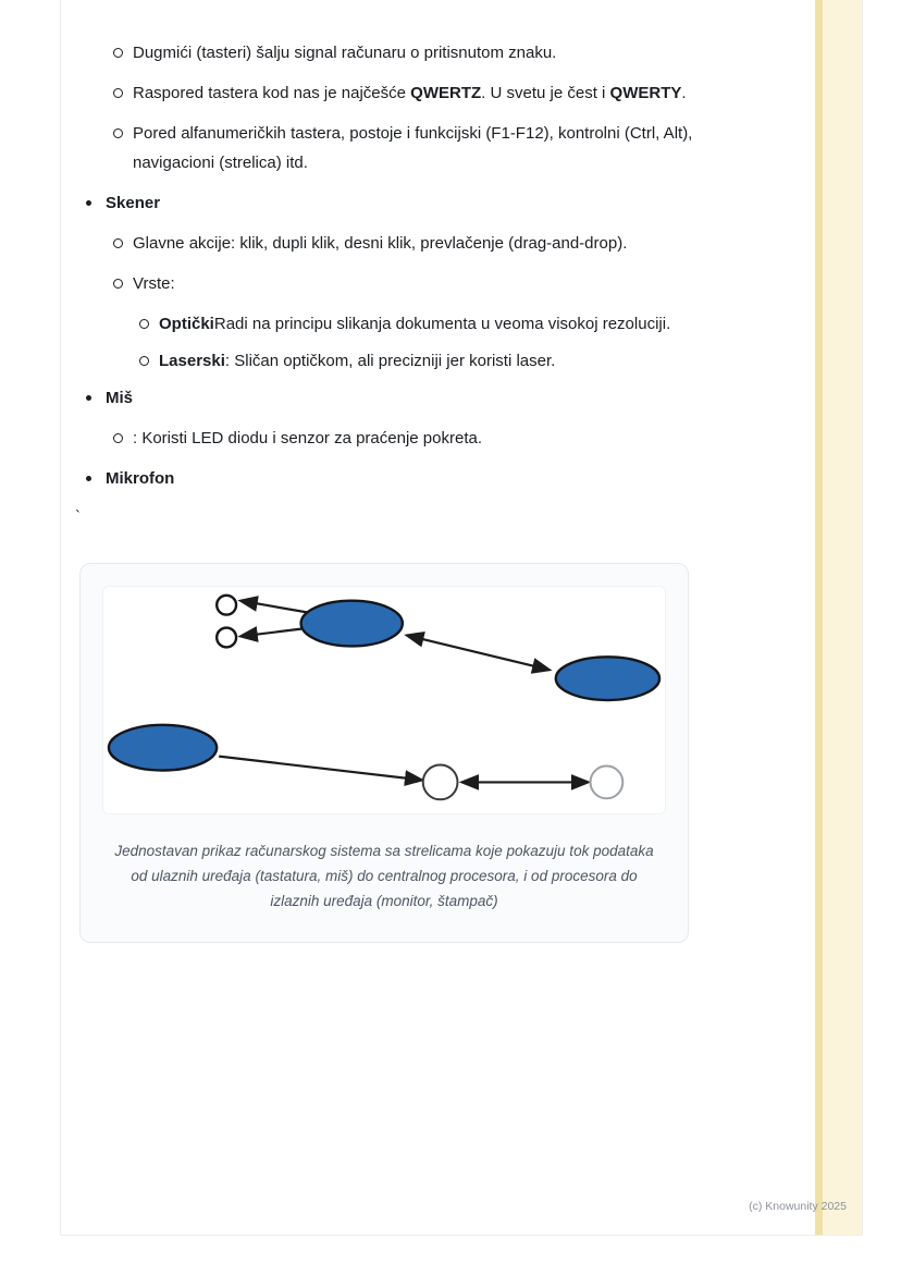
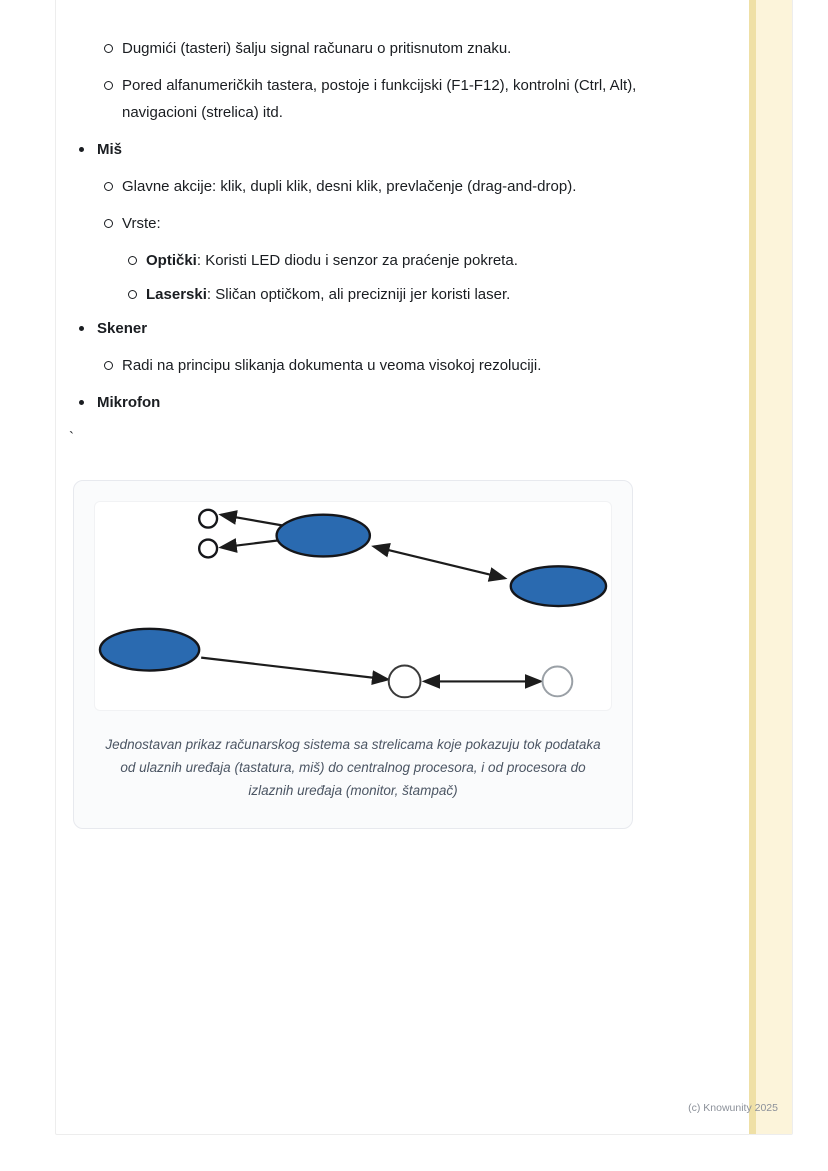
  Dugmići (tasteri) šalju signal računaru o pritisnutom znaku.
- Raspored tastera kod nas je najčešće QWERTZ. U svetu je čest i QWERTY.
  Pored alfanumeričkih tastera, postoje i funkcijski (F1-F12), kontrolni (Ctrl, Alt), navigacioni (strelica) itd.
- Skener
+ Miš
  Glavne akcije: klik, dupli klik, desni klik, prevlačenje (drag-and-drop).
  Vrste:
- OptičkiRadi na principu slikanja dokumenta u veoma visokoj rezoluciji.
+ Optički: Koristi LED diodu i senzor za praćenje pokreta.
  Laserski: Sličan optičkom, ali precizniji jer koristi laser.
- Miš
+ Skener
- : Koristi LED diodu i senzor za praćenje pokreta.
+ Radi na principu slikanja dokumenta u veoma visokoj rezoluciji.
  Mikrofon
  `
  Jednostavan prikaz računarskog sistema sa strelicama koje pokazuju tok podataka od ulaznih uređaja (tastatura, miš) do centralnog procesora, i od procesora do izlaznih uređaja (monitor, štampač)
  (c) Knowunity 2025
